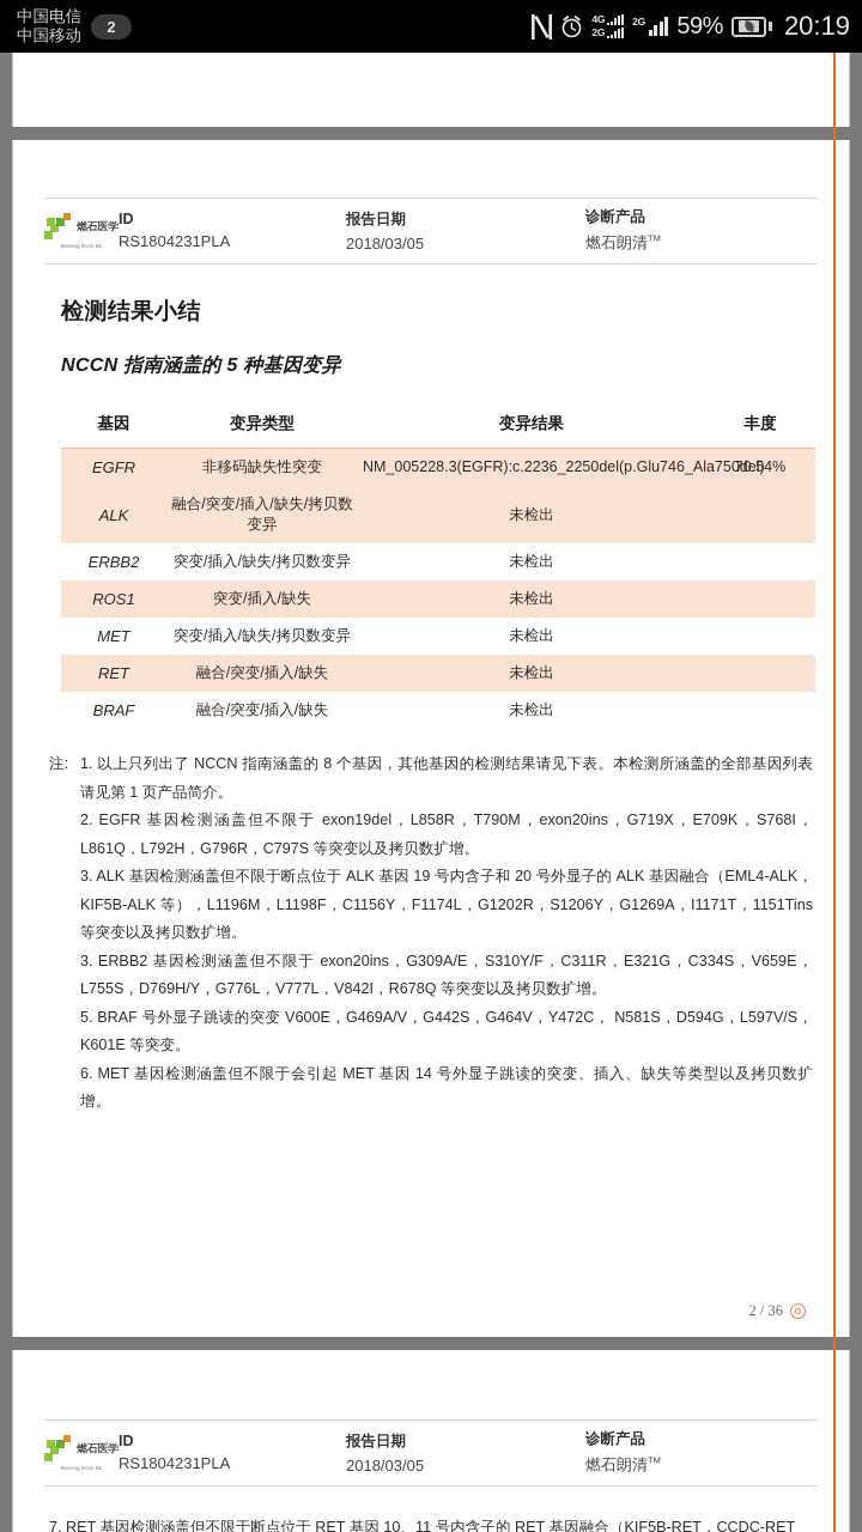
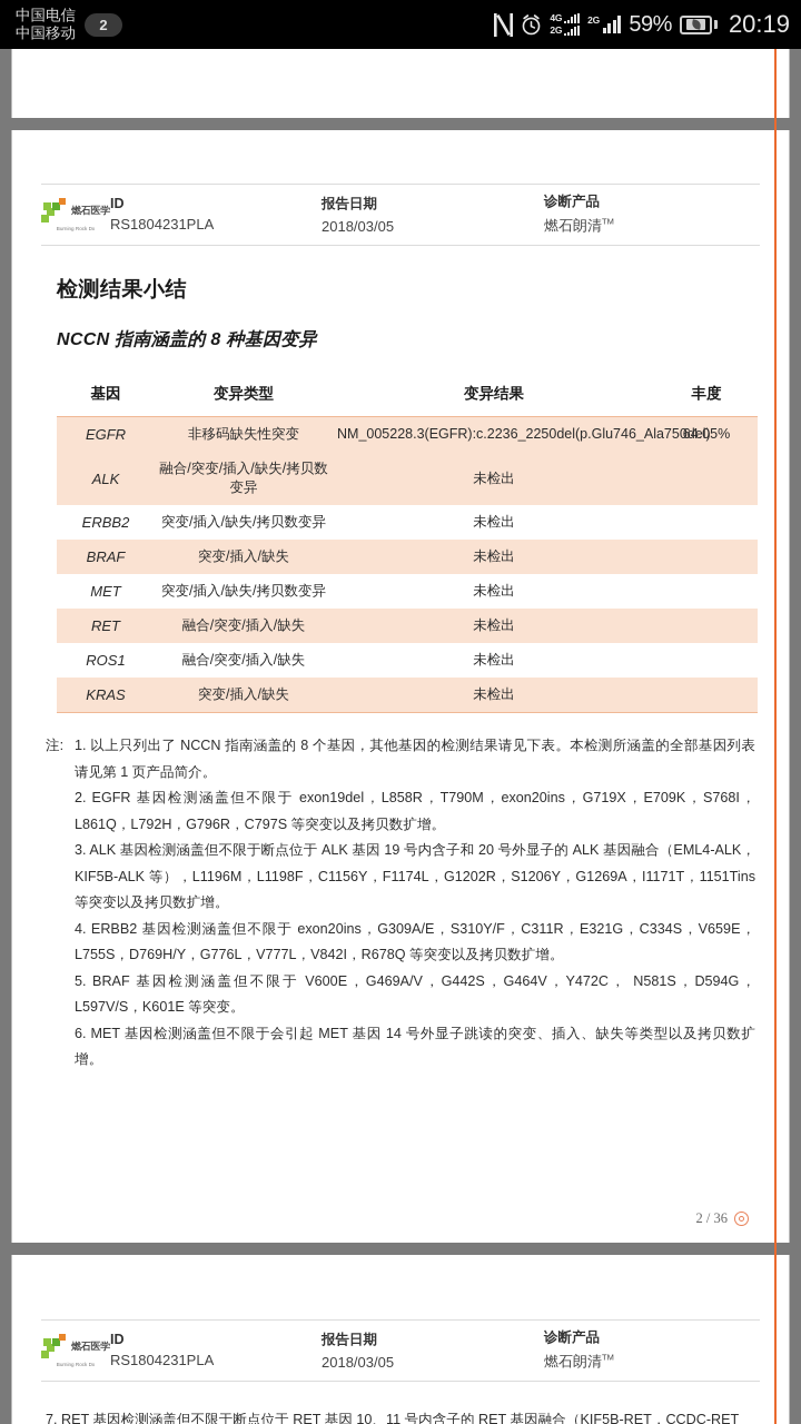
  中国电信
  中国移动
  2
  4G
  2G
  2G
  59%
  20:19
  燃石医学
  ID
  RS1804231PLA
  报告日期
  2018/03/05
  诊断产品
  燃石朗清TM
  检测结果小结
- NCCN 指南涵盖的 5 种基因变异
+ NCCN 指南涵盖的 8 种基因变异
  基因	变异类型	变异结果	丰度
- EGFR	非移码缺失性突变	NM_005228.3(EGFR):c.2236_2250del(p.Glu746_Ala75	70.54%
+ EGFR	非移码缺失性突变	NM_005228.3(EGFR):c.2236_2250del(p.Glu746_Ala75	64.05%
  ALK	融合/突变/插入/缺失/拷贝数变异	未检出
  ERBB2	突变/插入/缺失/拷贝数变异	未检出
- ROS1	突变/插入/缺失	未检出
+ BRAF	突变/插入/缺失	未检出
  MET	突变/插入/缺失/拷贝数变异	未检出
  RET	融合/突变/插入/缺失	未检出
- BRAF	融合/突变/插入/缺失	未检出
+ ROS1	融合/突变/插入/缺失	未检出
+ KRAS	突变/插入/缺失	未检出
  注:
  1. 以上只列出了 NCCN 指南涵盖的 8 个基因，其他基因的检测结果请见下表。本检测所涵盖的全部基因列表请见第 1 页产品简介。
  2. EGFR 基因检测涵盖但不限于 exon19del，L858R，T790M，exon20ins，G719X，E709K，S768I，L861Q，L792H，G796R，C797S 等突变以及拷贝数扩增。
  3. ALK 基因检测涵盖但不限于断点位于 ALK 基因 19 号内含子和 20 号外显子的 ALK 基因融合（EML4-ALK，KIF5B-ALK 等），L1196M，L1198F，C1156Y，F1174L，G1202R，S1206Y，G1269A，I1171T，1151Tins 等突变以及拷贝数扩增。
- 3. ERBB2 基因检测涵盖但不限于 exon20ins，G309A/E，S310Y/F，C311R，E321G，C334S，V659E，L755S，D769H/Y，G776L，V777L，V842I，R678Q 等突变以及拷贝数扩增。
+ 4. ERBB2 基因检测涵盖但不限于 exon20ins，G309A/E，S310Y/F，C311R，E321G，C334S，V659E，L755S，D769H/Y，G776L，V777L，V842I，R678Q 等突变以及拷贝数扩增。
- 5. BRAF 号外显子跳读的突变 V600E，G469A/V，G442S，G464V，Y472C， N581S，D594G，L597V/S，K601E 等突变。
+ 5. BRAF 基因检测涵盖但不限于 V600E，G469A/V，G442S，G464V，Y472C， N581S，D594G，L597V/S，K601E 等突变。
  6. MET 基因检测涵盖但不限于会引起 MET 基因 14 号外显子跳读的突变、插入、缺失等类型以及拷贝数扩增。
  2 / 36
  燃石医学
  ID
  RS1804231PLA
  报告日期
  2018/03/05
  诊断产品
  燃石朗清TM
  7. RET 基因检测涵盖但不限于断点位于 RET 基因 10、11 号内含子的 RET 基因融合（KIF5B-RET，CCDC-RET
